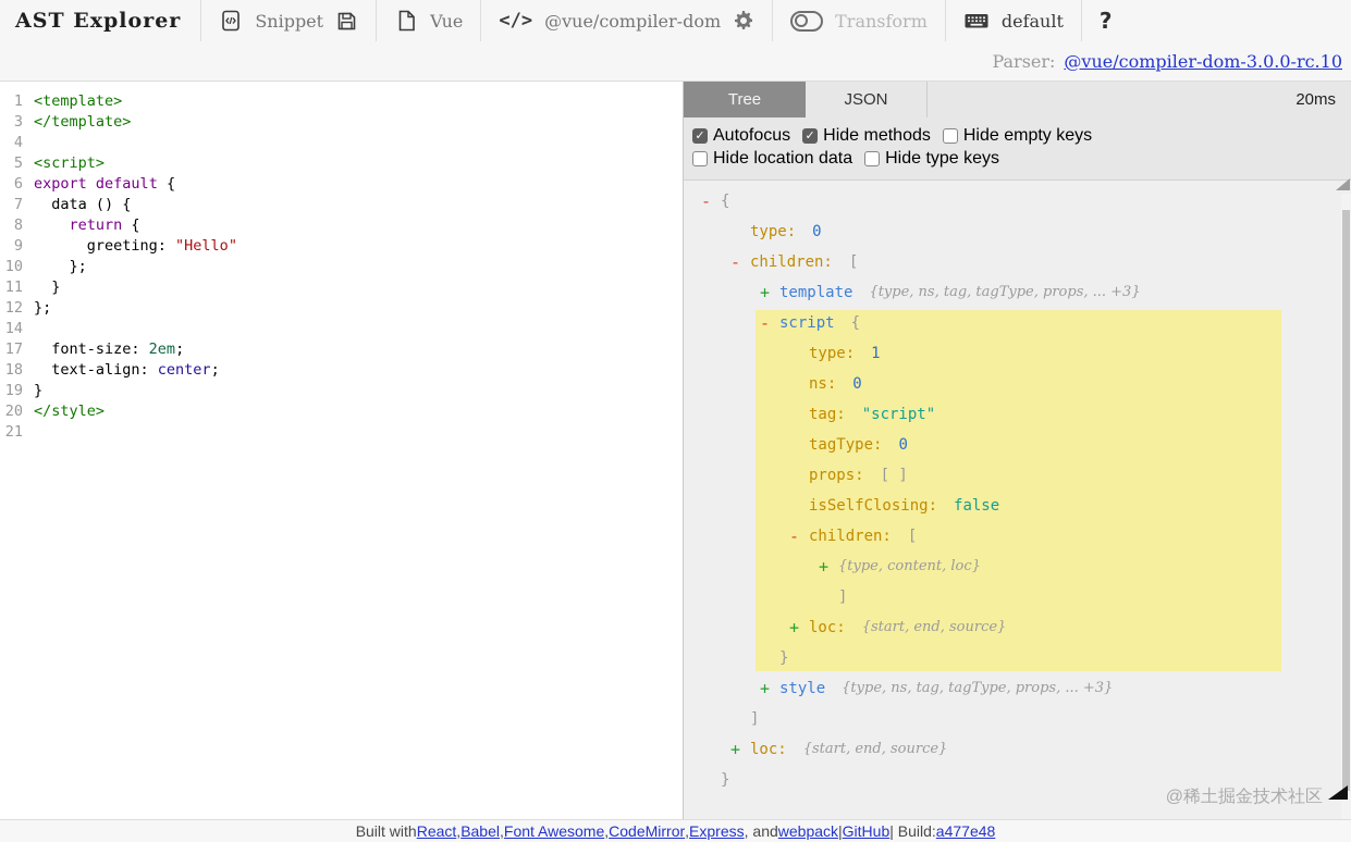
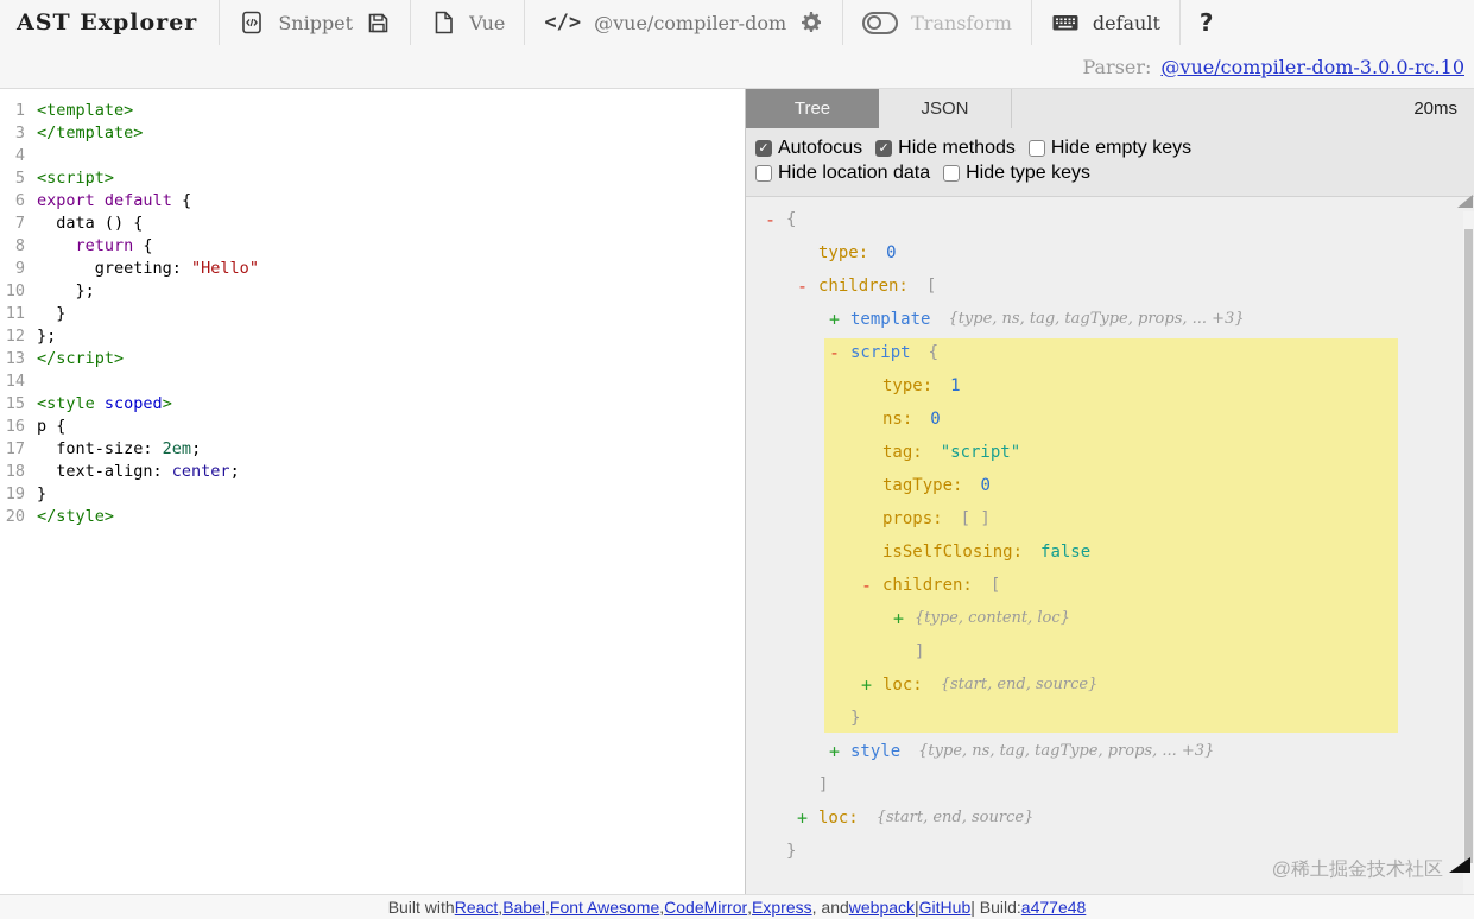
  AST Explorer
  Snippet
  Vue
  </>
  @vue/compiler-dom
  Transform
  default
  ?
  Parser:
  @vue/compiler-dom-3.0.0-rc.10
  1
  <template>
  3
  </template>
  4
  5
  <script>
  6
  export default {
  7
  data () {
  8
  return {
  9
  greeting: "Hello"
  10
  };
  11
  }
  12
  };
+ 13
+ </script>
  14
+ 15
+ <style scoped>
+ 16
+ p {
  17
  font-size: 2em;
  18
  text-align: center;
  19
  }
  20
  </style>
- 21
  Tree
  JSON
  20ms
  ✓
  Autofocus
  ✓
  Hide methods
  Hide empty keys
  Hide location data
  Hide type keys
  -
  {
  type:
  0
  -
  children:
  [
  +
  template
  {type, ns, tag, tagType, props, ... +3}
  -
  script
  {
  type:
  1
  ns:
  0
  tag:
  "script"
  tagType:
  0
  props:
  [ ]
  isSelfClosing:
  false
  -
  children:
  [
  +
  {type, content, loc}
  ]
  +
  loc:
  {start, end, source}
  }
  +
  style
  {type, ns, tag, tagType, props, ... +3}
  ]
  +
  loc:
  {start, end, source}
  }
  @稀土掘金技术社区
  Built with
  React
  ,
  Babel
  ,
  Font Awesome
  ,
  CodeMirror
  ,
  Express
  , and
  webpack
  |
  GitHub
  | Build:
  a477e48
